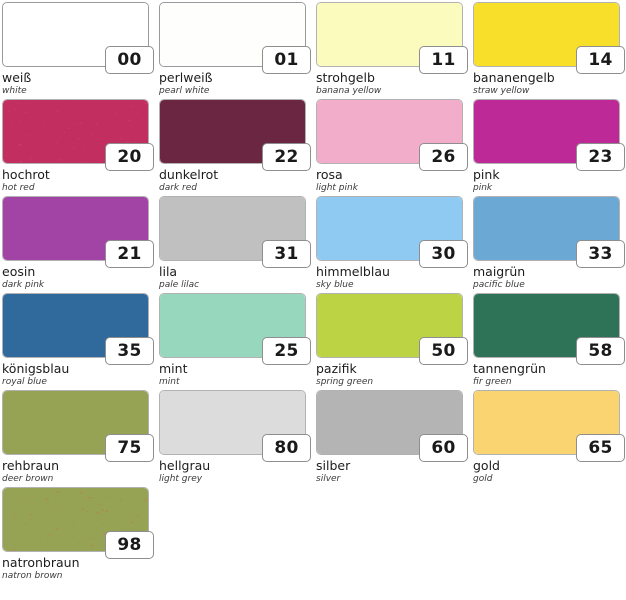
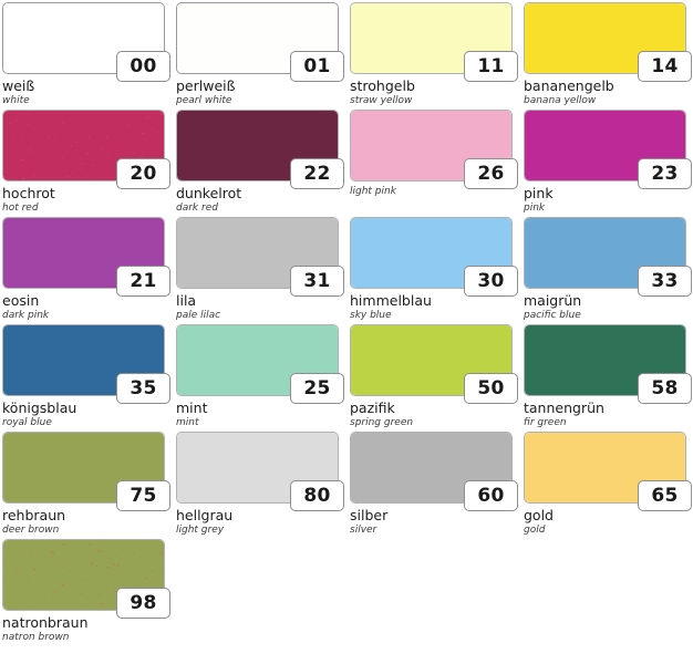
  00
  weiß
  white
  01
  perlweiß
  pearl white
  11
  strohgelb
- banana yellow
+ straw yellow
  14
  bananengelb
- straw yellow
+ banana yellow
  20
  hochrot
  hot red
  22
  dunkelrot
  dark red
  26
- rosa
  light pink
  23
  pink
  pink
  21
  eosin
  dark pink
  31
  lila
  pale lilac
  30
  himmelblau
  sky blue
  33
  maigrün
  pacific blue
  35
  königsblau
  royal blue
  25
  mint
  mint
  50
  pazifik
  spring green
  58
  tannengrün
  fir green
  75
  rehbraun
  deer brown
  80
  hellgrau
  light grey
  60
  silber
  silver
  65
  gold
  gold
  98
  natronbraun
  natron brown
